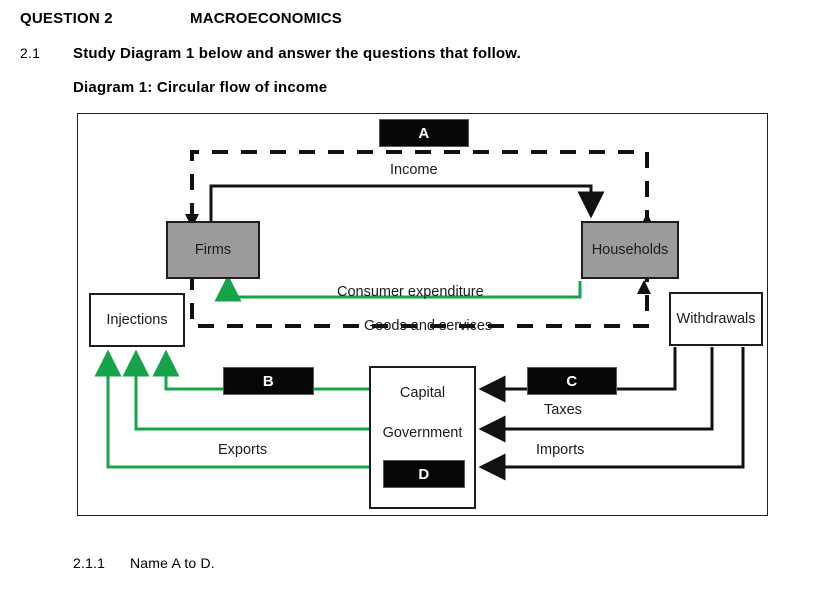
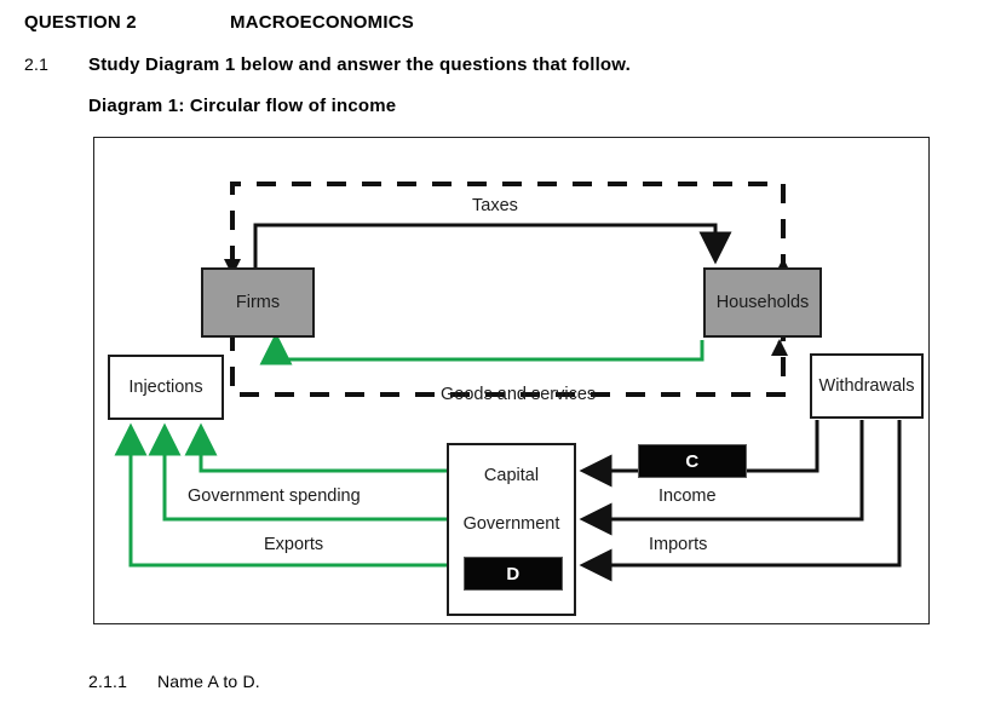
  QUESTION 2
  MACROECONOMICS
  2.1
  Study Diagram 1 below and answer the questions that follow.
  Diagram 1: Circular flow of income
  Firms
  Households
  Injections
  Withdrawals
  Capital
  Government
  D
- A
- B
  C
- Income
+ Taxes
- Consumer expenditure
  Goods and services
+ Government spending
  Exports
- Taxes
+ Income
  Imports
  2.1.1
  Name A to D.
